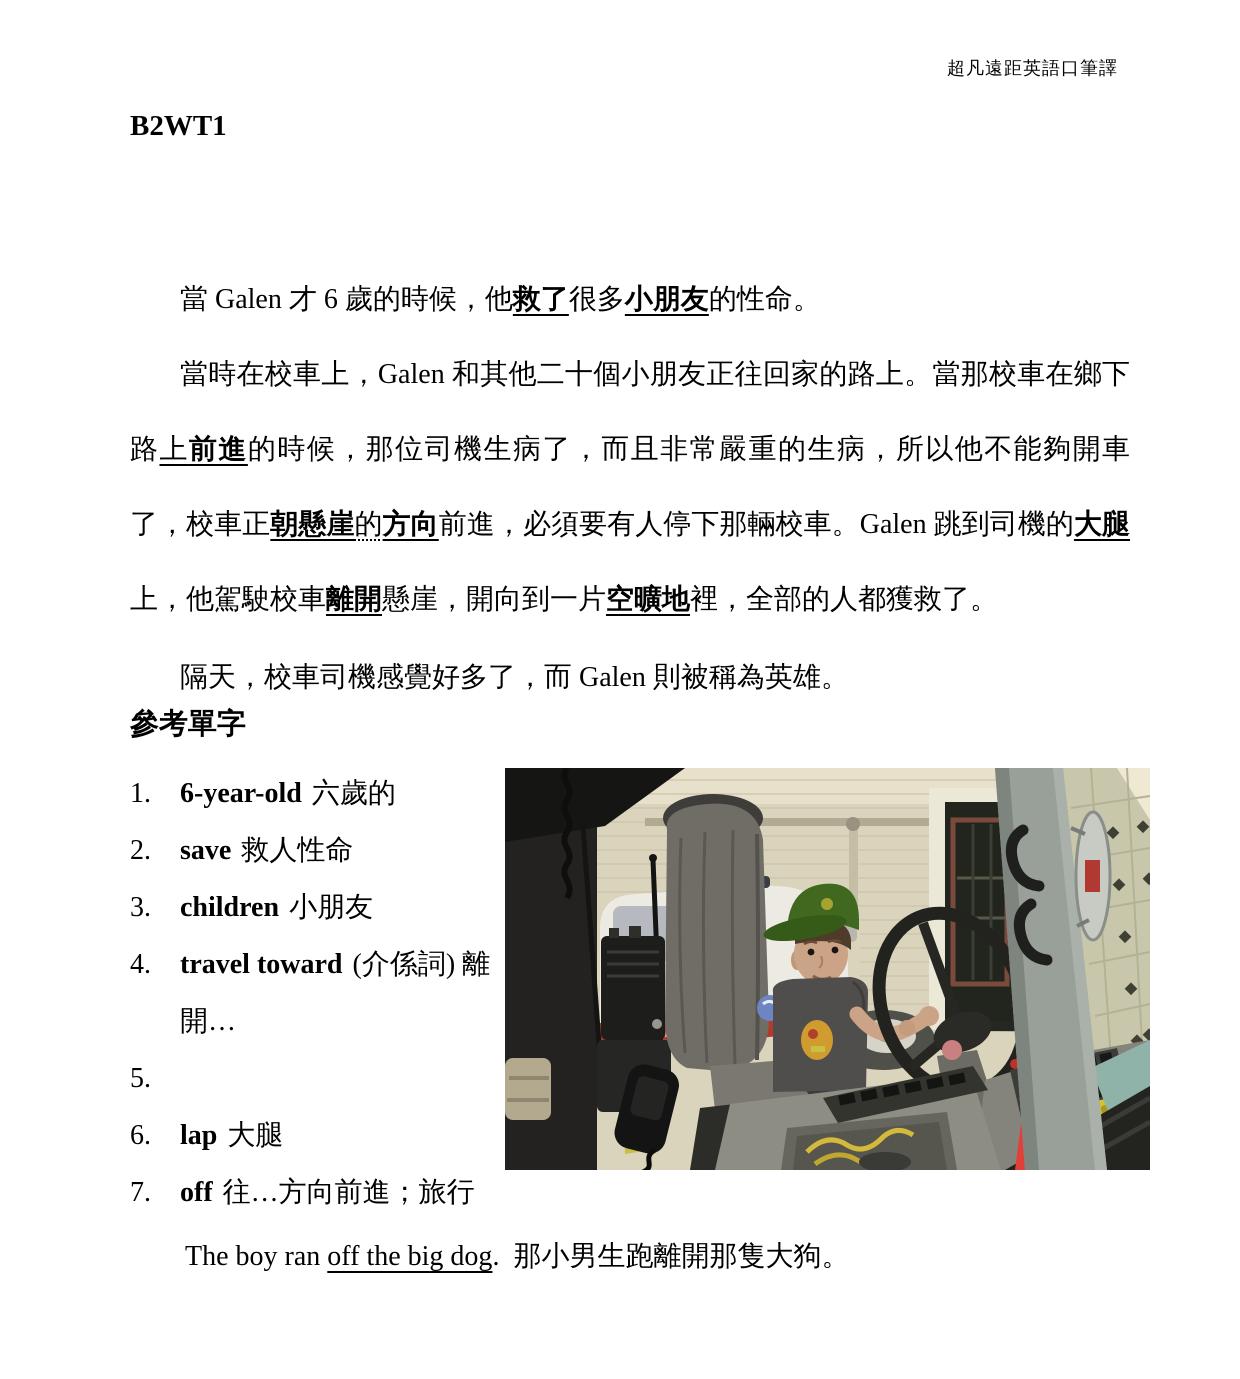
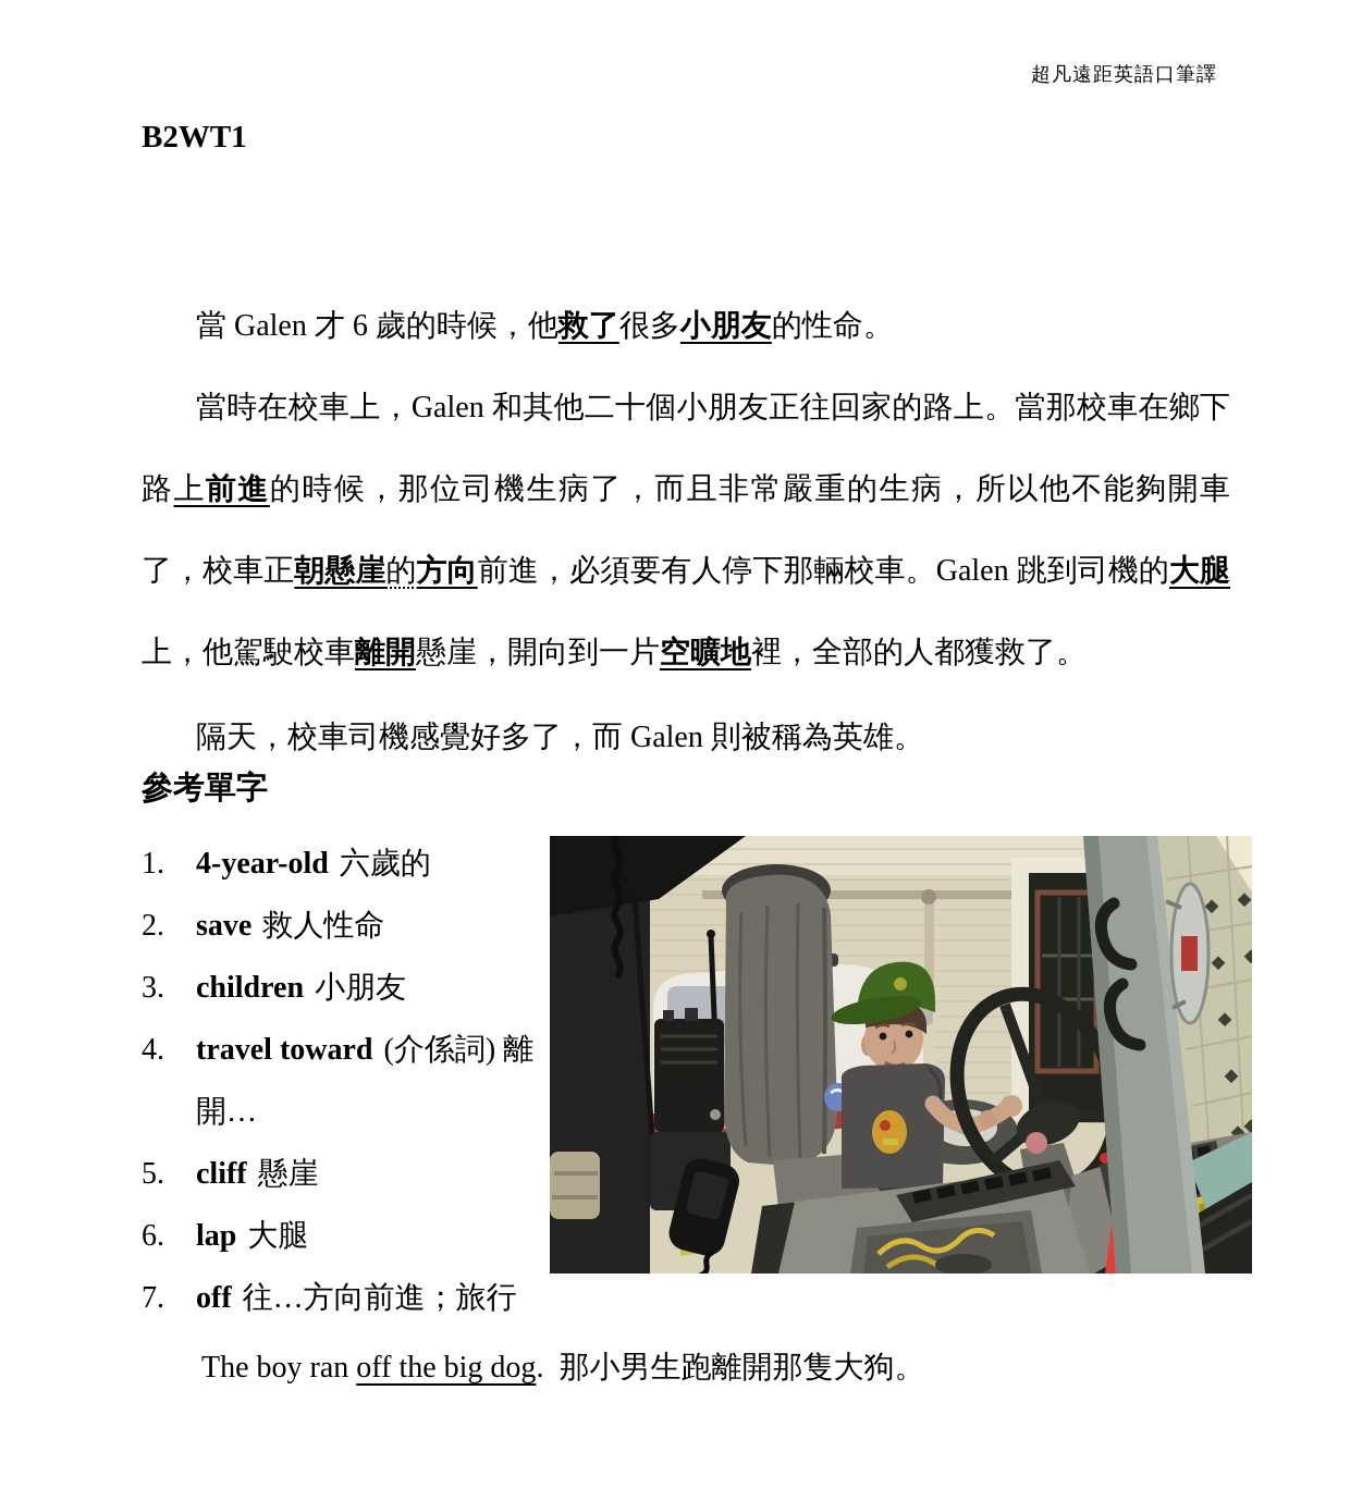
  超凡遠距英語口筆譯
  B2WT1
  當 Galen 才 6 歲的時候，他救了很多小朋友的性命。
  當時在校車上，Galen 和其他二十個小朋友正往回家的路上。當那校車在鄉下路上前進的時候，那位司機生病了，而且非常嚴重的生病，所以他不能夠開車了，校車正朝懸崖的方向前進，必須要有人停下那輛校車。Galen 跳到司機的大腿上，他駕駛校車離開懸崖，開向到一片空曠地裡，全部的人都獲救了。
  隔天，校車司機感覺好多了，而 Galen 則被稱為英雄。
  參考單字
  1.
- 6-year-old 六歲的
+ 4-year-old 六歲的
  2.
  save 救人性命
  3.
  children 小朋友
  4.
  travel toward (介係詞) 離開…
  5.
+ cliff 懸崖
  6.
  lap 大腿
  7.
  off 往…方向前進；旅行
  The boy ran off the big dog. 那小男生跑離開那隻大狗。
